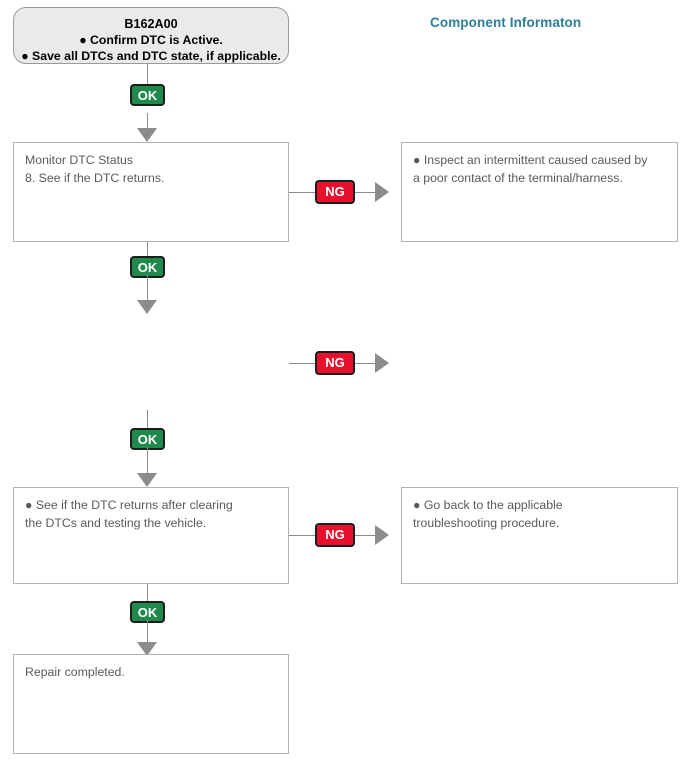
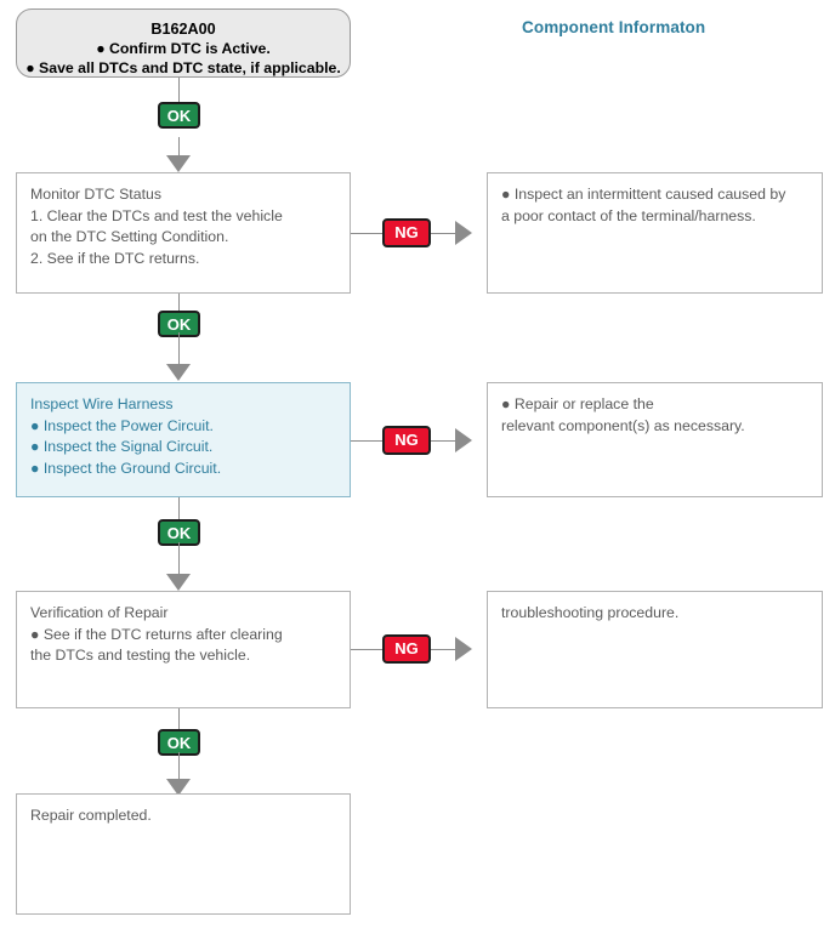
  Component Informaton
  B162A00
  ● Confirm DTC is Active.
  ● Save all DTCs and DTC state, if applicable.
  OK
  Monitor DTC Status
+ 1. Clear the DTCs and test the vehicle
+ on the DTC Setting Condition.
- 8. See if the DTC returns.
+ 2. See if the DTC returns.
  NG
  ● Inspect an intermittent caused caused by
  a poor contact of the terminal/harness.
  OK
+ Inspect Wire Harness
+ ● Inspect the Power Circuit.
+ ● Inspect the Signal Circuit.
+ ● Inspect the Ground Circuit.
  NG
+ ● Repair or replace the
+ relevant component(s) as necessary.
  OK
+ Verification of Repair
  ● See if the DTC returns after clearing
  the DTCs and testing the vehicle.
  NG
- ● Go back to the applicable
  troubleshooting procedure.
  OK
  Repair completed.
